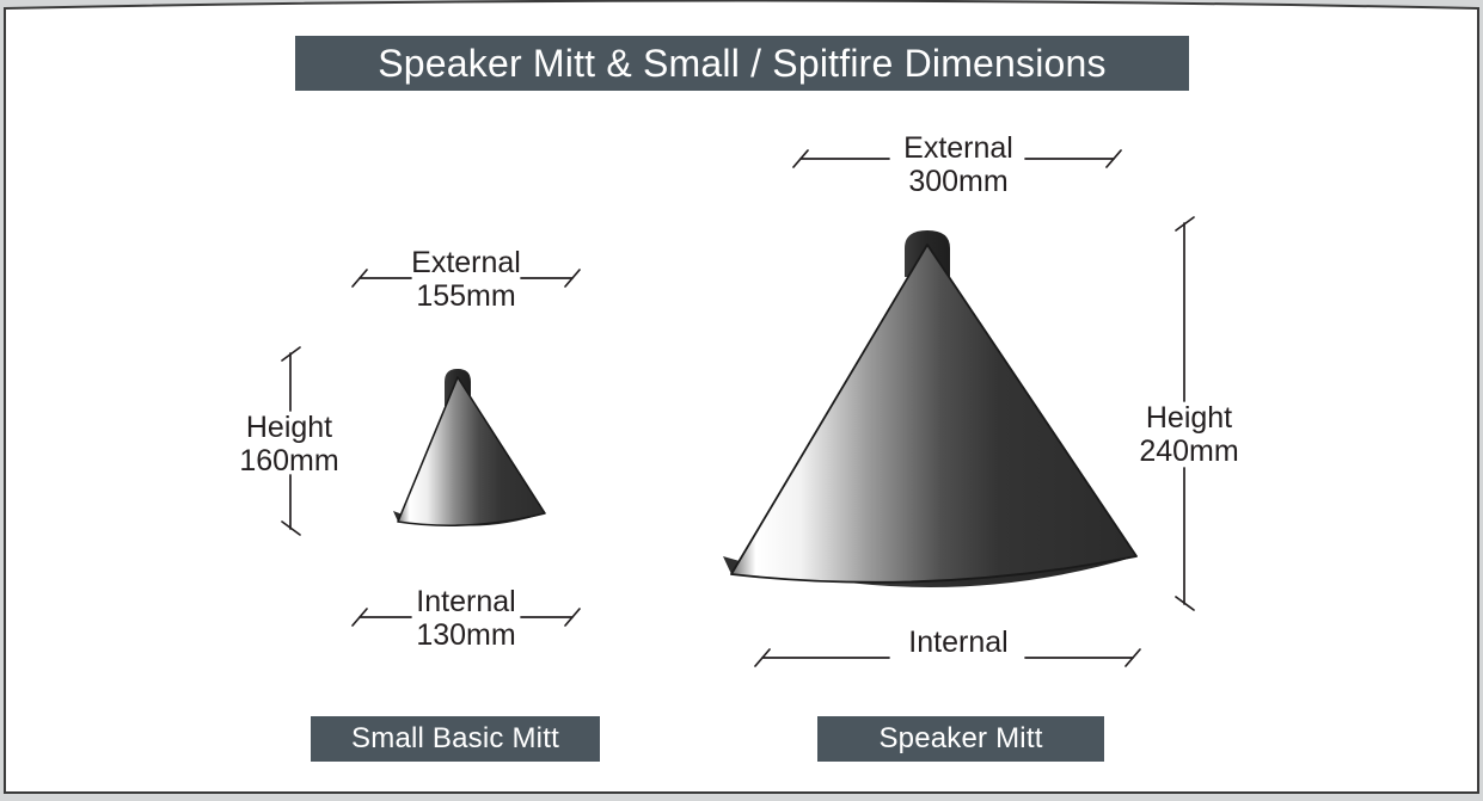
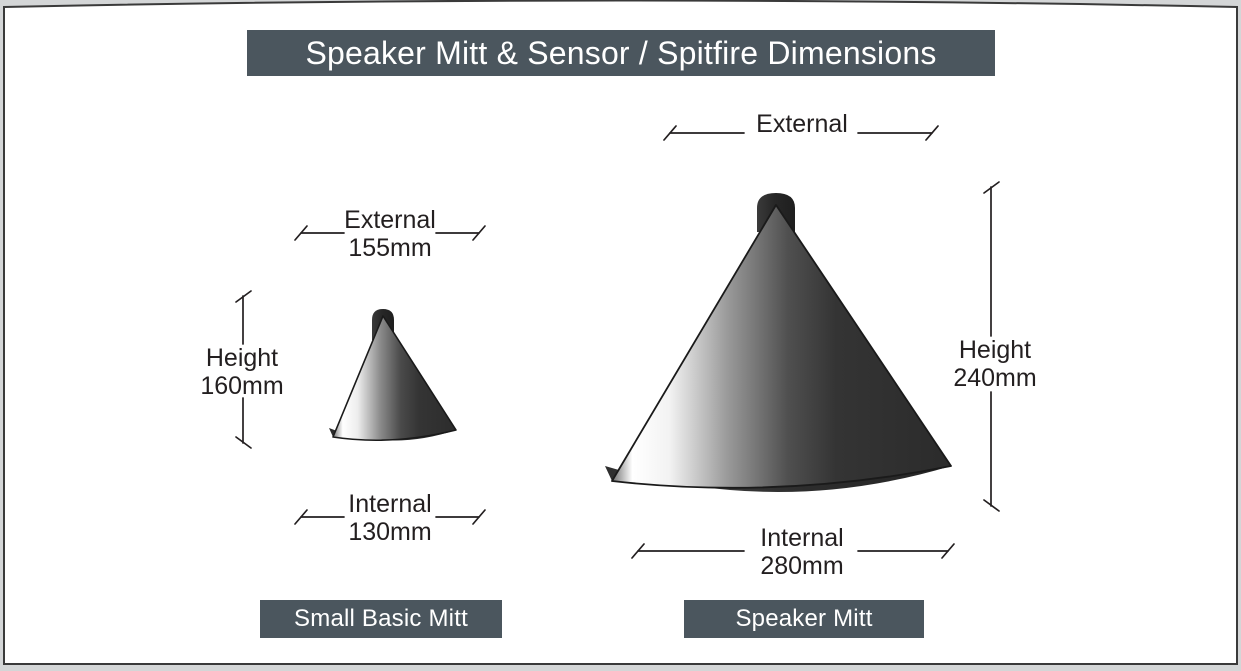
- Speaker Mitt & Small / Spitfire Dimensions
+ Speaker Mitt & Sensor / Spitfire Dimensions
  External
  155mm
  Internal
  130mm
  Height
  160mm
  External
- 300mm
  Internal
+ 280mm
  Height
  240mm
  Small Basic Mitt
  Speaker Mitt
